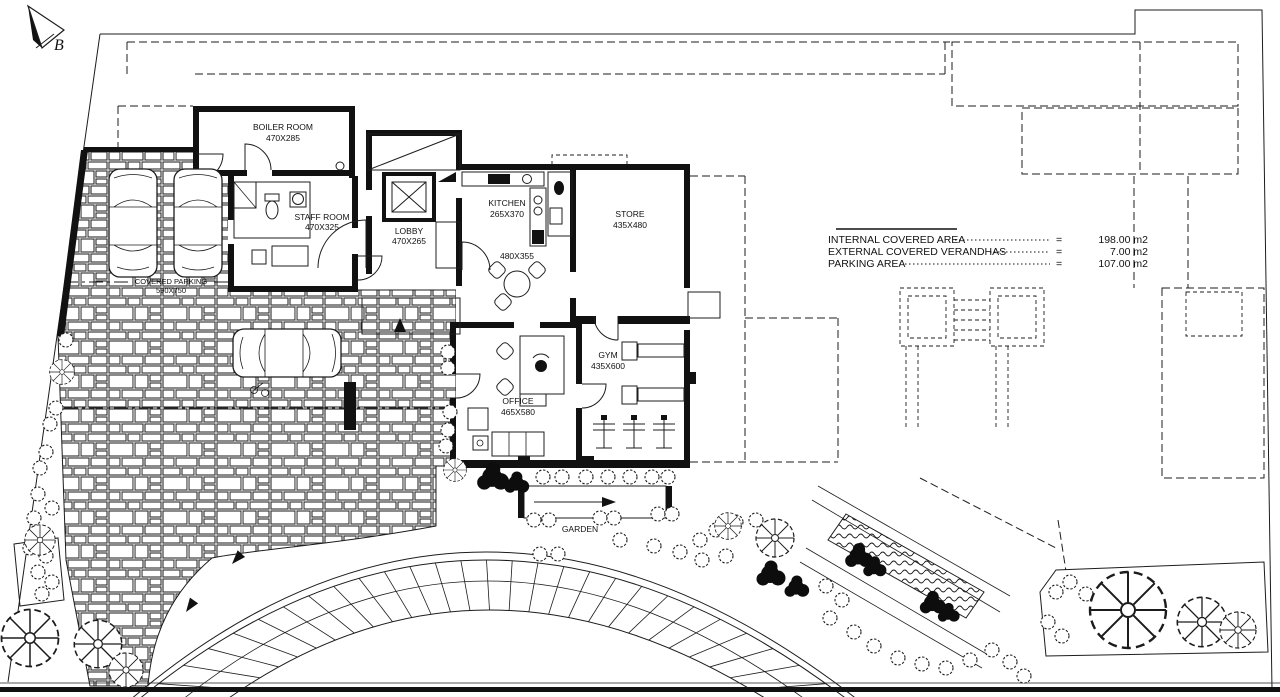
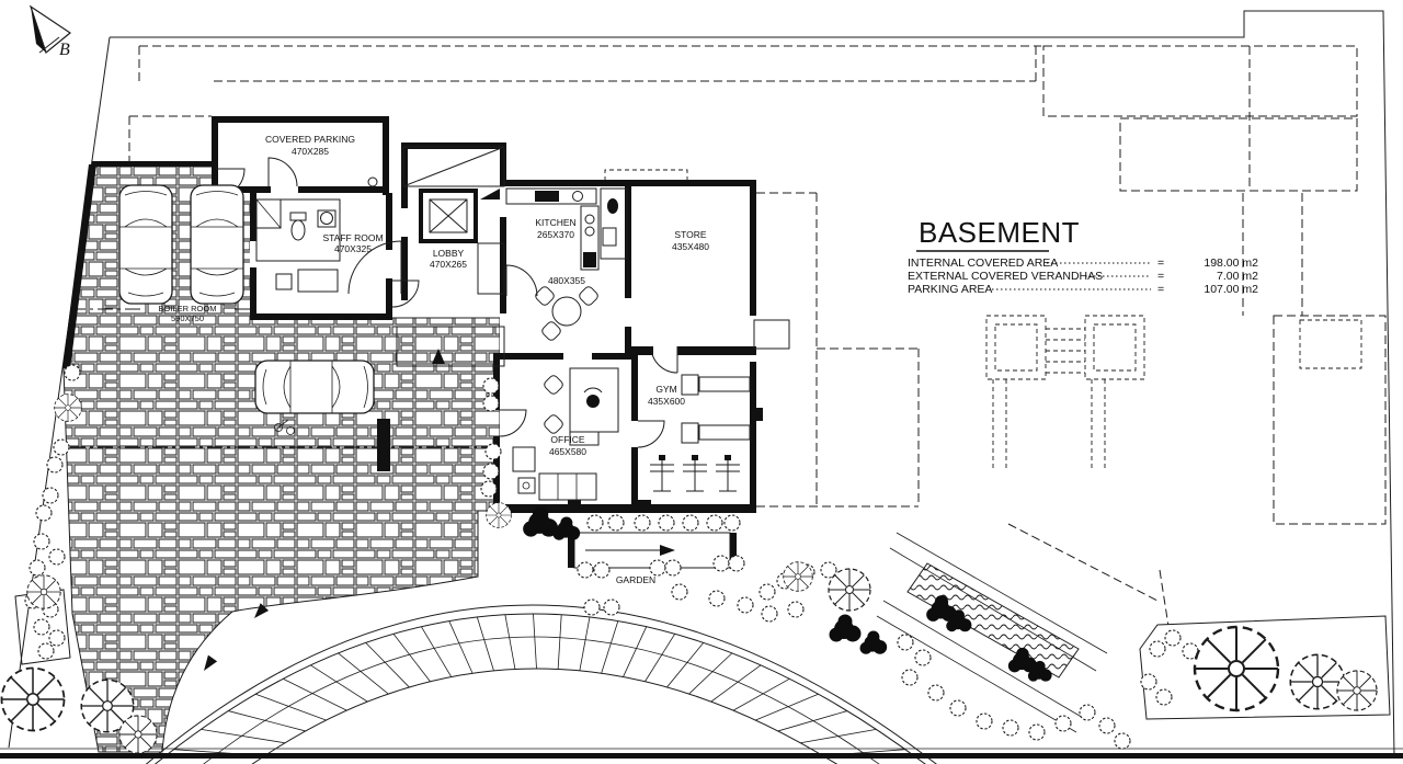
  B
+ BASEMENT
  INTERNAL COVERED AREA
  =
  198.00 m2
  EXTERNAL COVERED VERANDHA
  =
  7.00 m2
  PARKING AREA
  =
  107.00 m2
- BOILER ROOM
+ COVERED PARKING
  470X285
  STAFF ROOM
  470X325
  LOBBY
  470X265
  KITCHEN
  265X370
  STORE
  435X480
  480X355
  OFFICE
  465X580
  GYM
  435X600
- COVERED PARKING
+ BOILER ROOM
  590X750
  GARDEN
